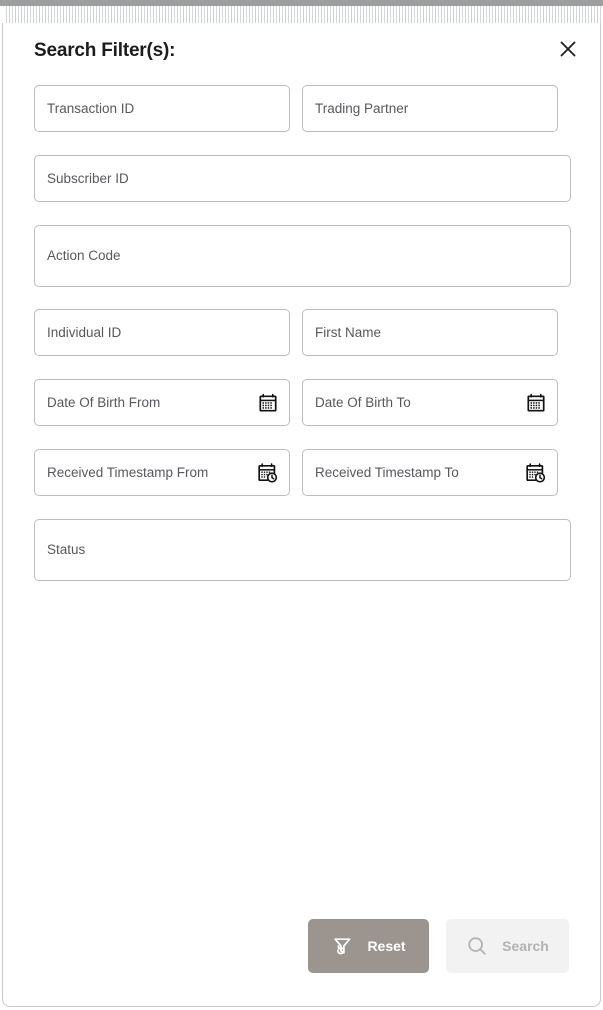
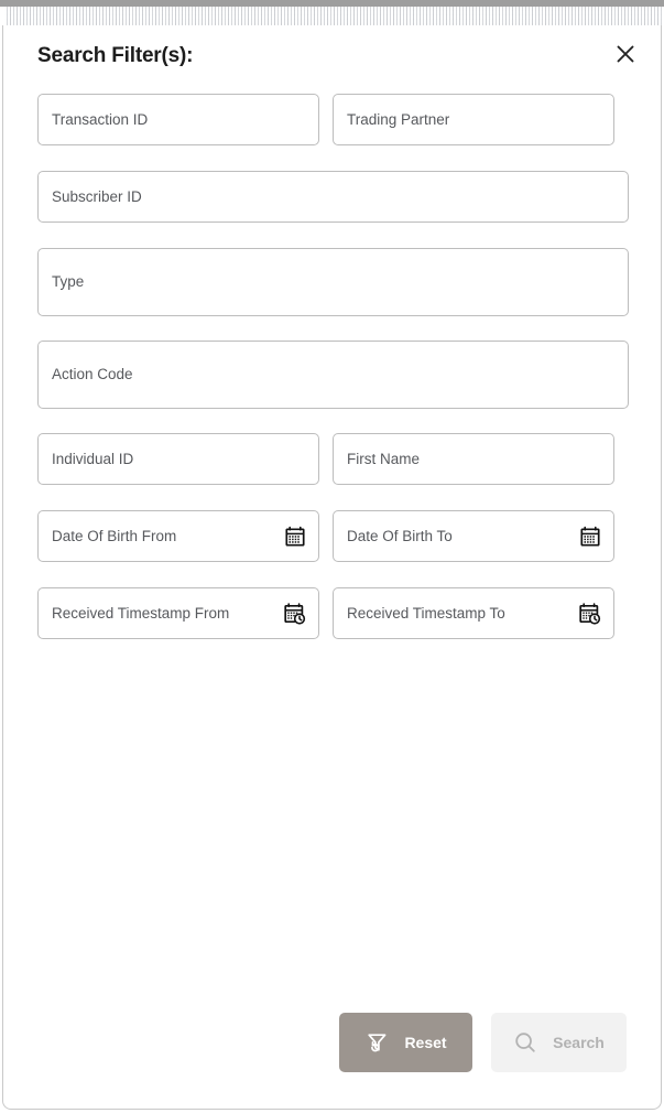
  Search Filter(s):
  Transaction ID
  Trading Partner
  Subscriber ID
+ Type
  Action Code
  Individual ID
  First Name
  Date Of Birth From
  Date Of Birth To
  Received Timestamp From
  Received Timestamp To
- Status
  Reset
  Search
